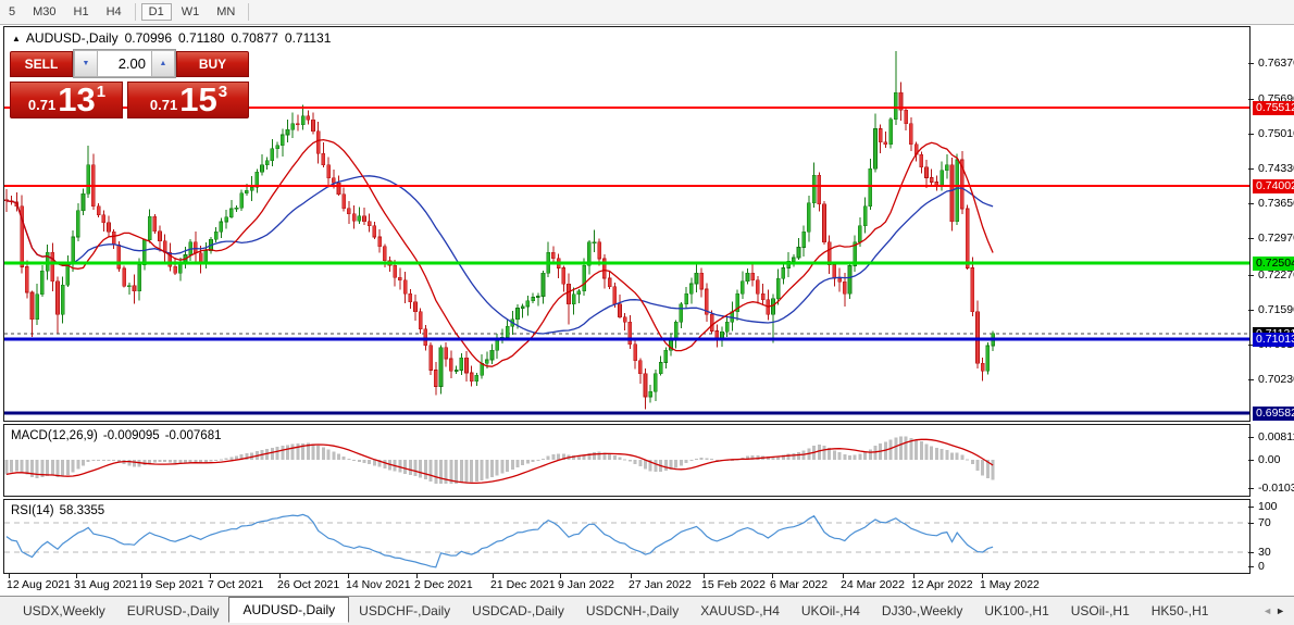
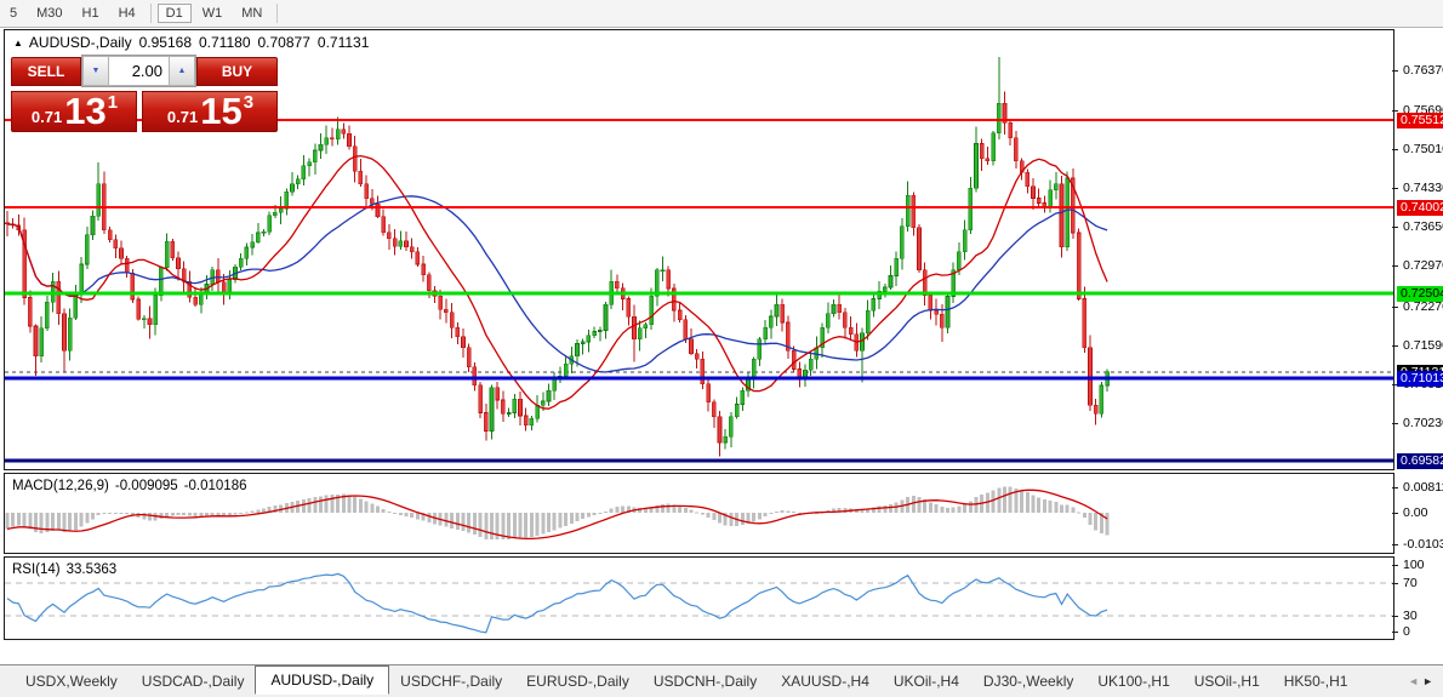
  5
  M30
  H1
  H4
  D1
  W1
  MN
- ▲ AUDUSD-,Daily 0.70996 0.71180 0.70877 0.71131
+ ▲ AUDUSD-,Daily 0.95168 0.71180 0.70877 0.71131
  SELL
  2.00
  BUY
  0.71
  13
  1
  0.71
  15
  3
- MACD(12,26,9) -0.009095 -0.007681
+ MACD(12,26,9) -0.009095 -0.010186
- RSI(14) 58.3355
+ RSI(14) 33.5363
  0.7637
  0.7569
  0.7501
  0.7433
  0.7365
  0.7297
  0.7227
  0.7159
  0.7023
  0.0081
  0.00
  -0.010
  100
  70
  30
  0
  0.7551
  0.7400
  0.7250
  0.7101
  0.6958
- 12 Aug 2021
- 31 Aug 2021
- 19 Sep 2021
- 7 Oct 2021
- 26 Oct 2021
- 14 Nov 2021
- 2 Dec 2021
- 21 Dec 2021
- 9 Jan 2022
- 27 Jan 2022
- 15 Feb 2022
- 6 Mar 2022
- 24 Mar 2022
- 12 Apr 2022
- 1 May 2022
  USDX,Weekly
- EURUSD-,Daily
+ USDCAD-,Daily
  AUDUSD-,Daily
  USDCHF-,Daily
- USDCAD-,Daily
+ EURUSD-,Daily
  USDCNH-,Daily
  XAUUSD-,H4
  UKOil-,H4
  DJ30-,Weekly
  UK100-,H1
  USOil-,H1
  HK50-,H1
  ◄►
